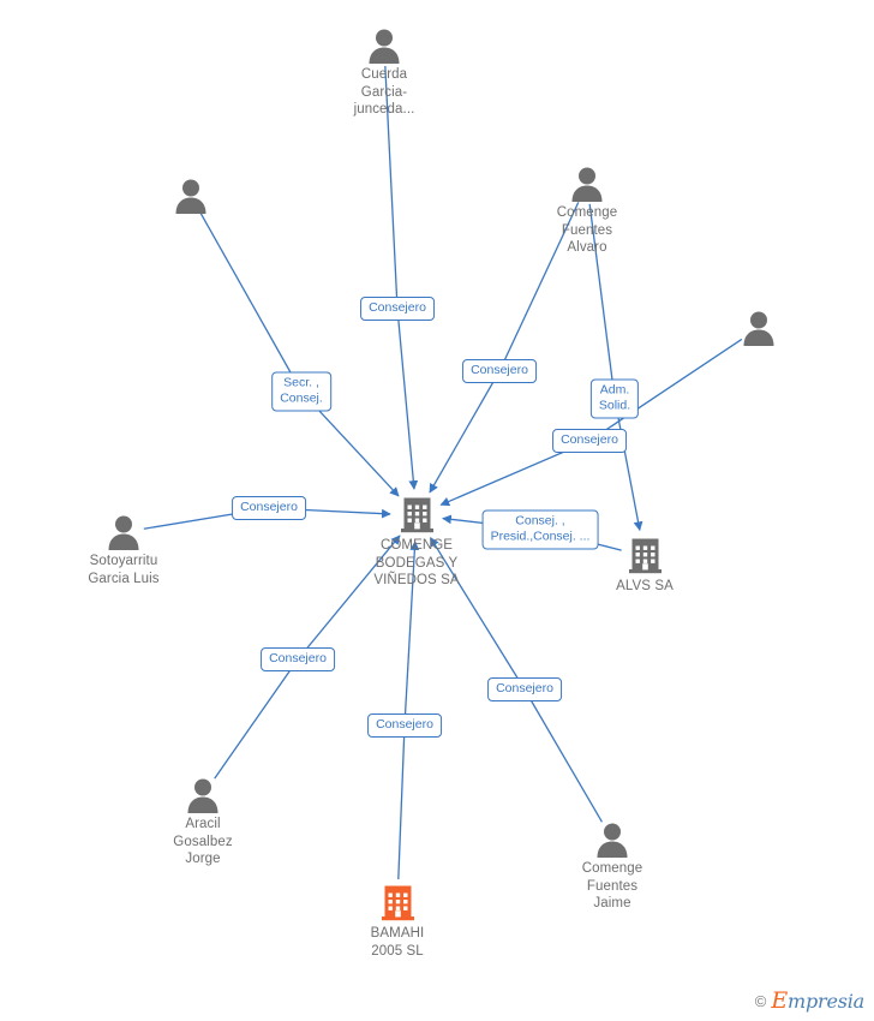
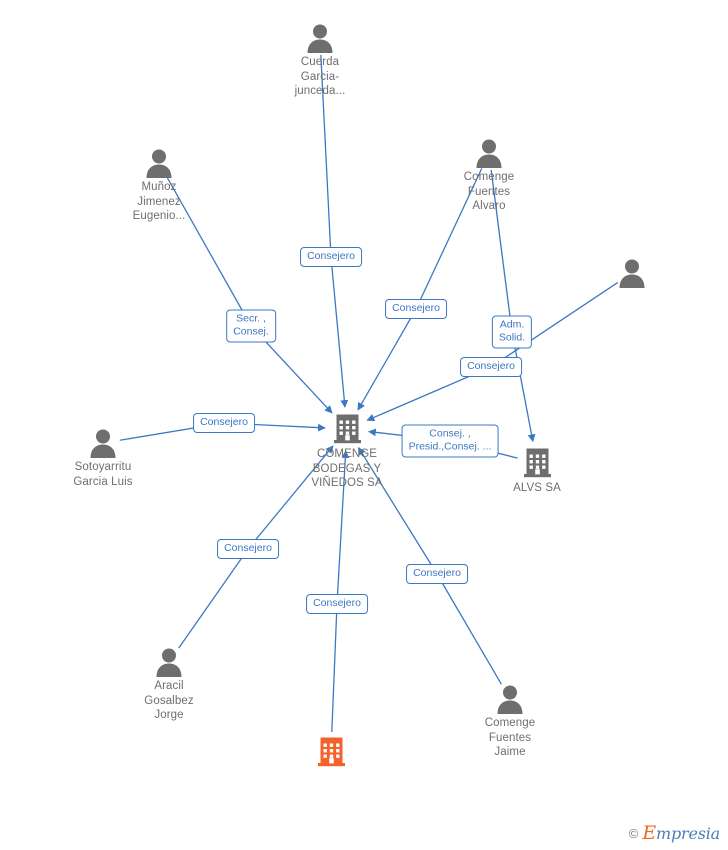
  Cuerda
  Garcia-
  junceda...
+ Muñoz
+ Jimenez
+ Eugenio...
  Comenge
  Fuentes
  Alvaro
  Sotoyarritu
  Garcia Luis
  Aracil
  Gosalbez
  Jorge
  Comenge
  Fuentes
  Jaime
  COMENGE
  BODEGAS Y
  VIÑEDOS SA
  ALVS SA
- BAMAHI
- 2005 SL
  Consejero
  Secr. ,
  Consej.
  Consejero
  Adm.
  Solid.
  Consejero
  Consejero
  Consej. ,
  Presid.,Consej. ...
  Consejero
  Consejero
  Consejero
  ©
  Empresia
